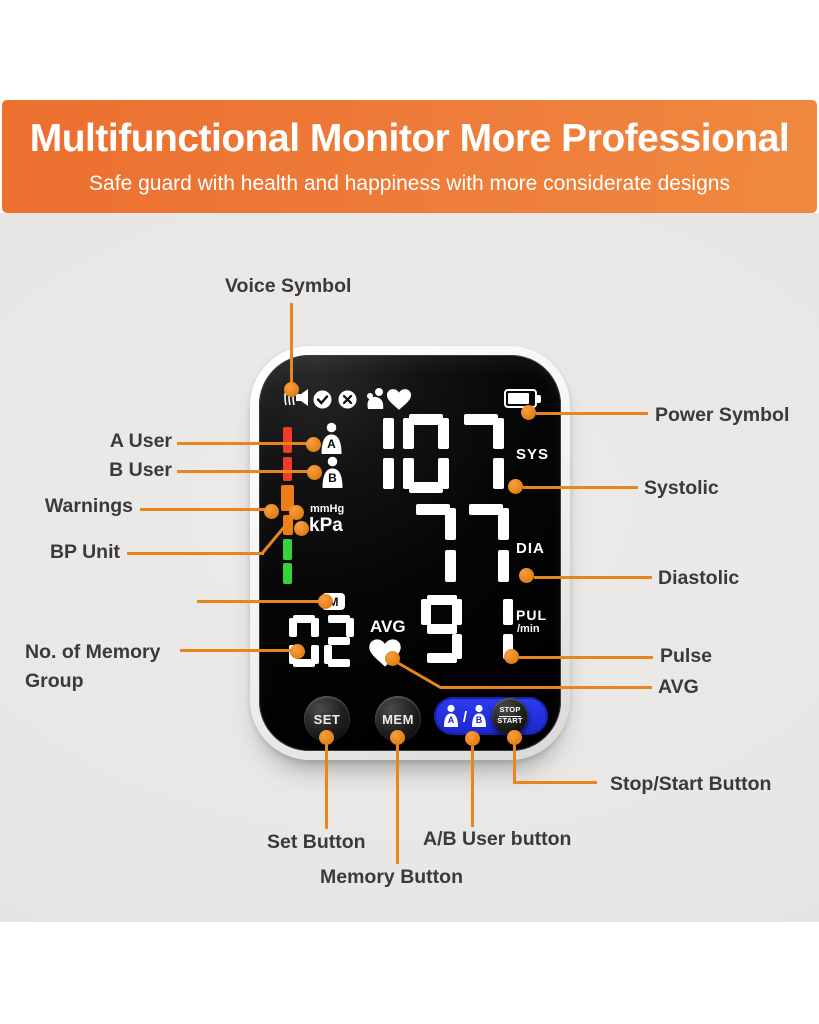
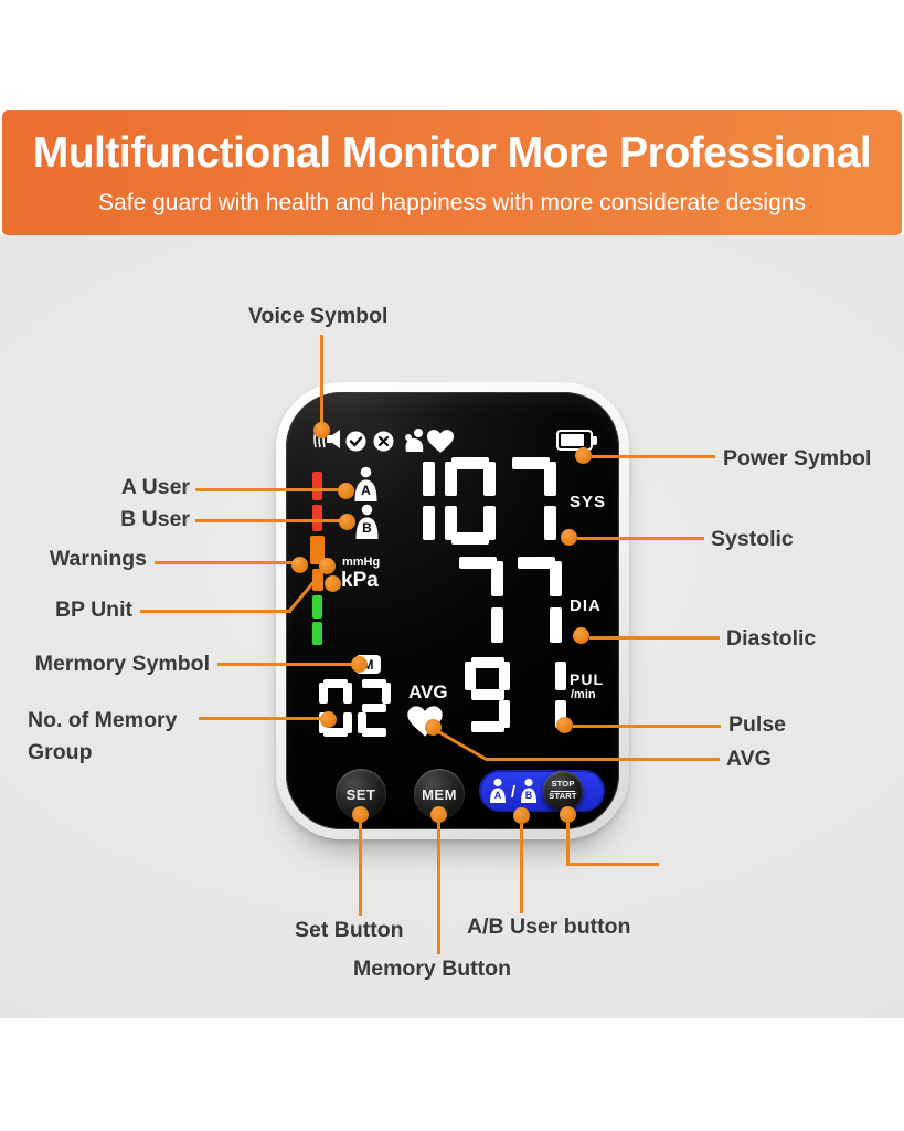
  Multifunctional Monitor More Professional
  Safe guard with health and happiness with more considerate designs
  A
  B
  mmHg
  kPa
  SYS
  DIA
  PUL
  /min
  M
  AVG
  SET
  MEM
  A
  /
  B
  STOP
  START
  Voice Symbol
  Power Symbol
  A User
  B User
  Warnings
  BP Unit
+ Mermory Symbol
  No. of Memory Group
  Systolic
  Diastolic
  Pulse
  AVG
  Set Button
  Memory Button
  A/B User button
- Stop/Start Button
